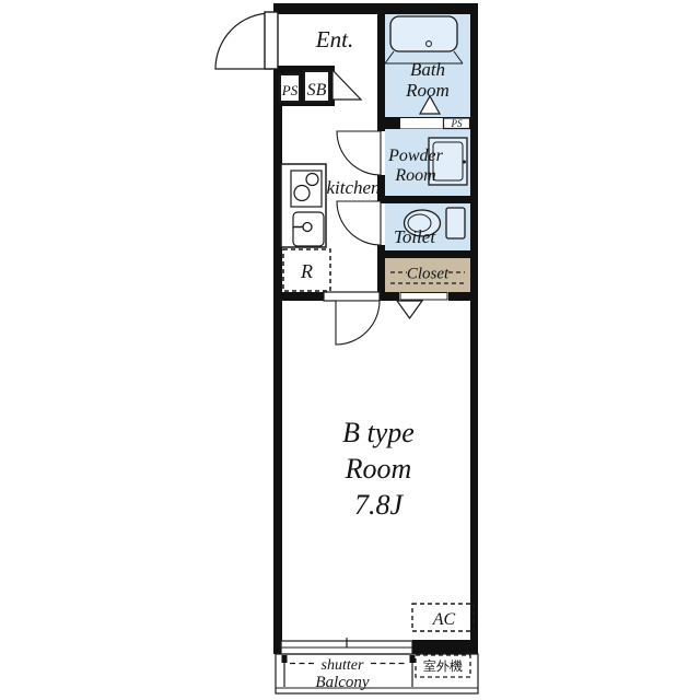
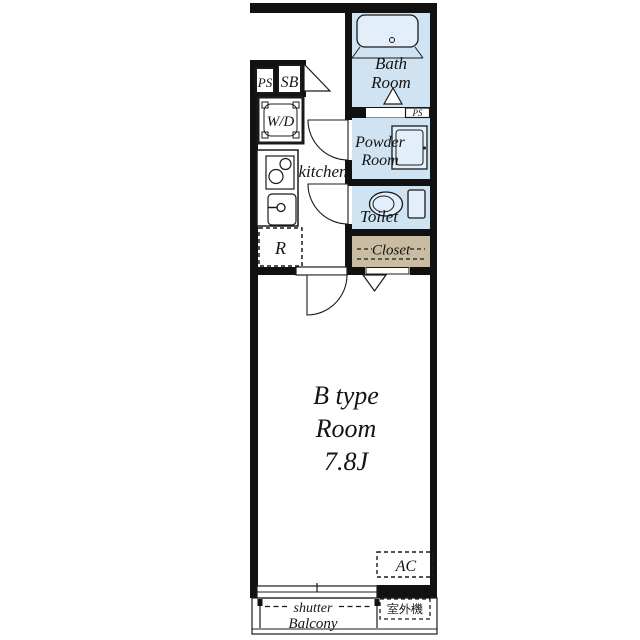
- Ent.
  PS
  SB
+ W/D
  kitchen
  R
  Bath
  Room
  PS
  Powder
  Room
  Toilet
  Closet
  B type
  Room
  7.8J
  AC
  shutter
  Balcony
  室外機
